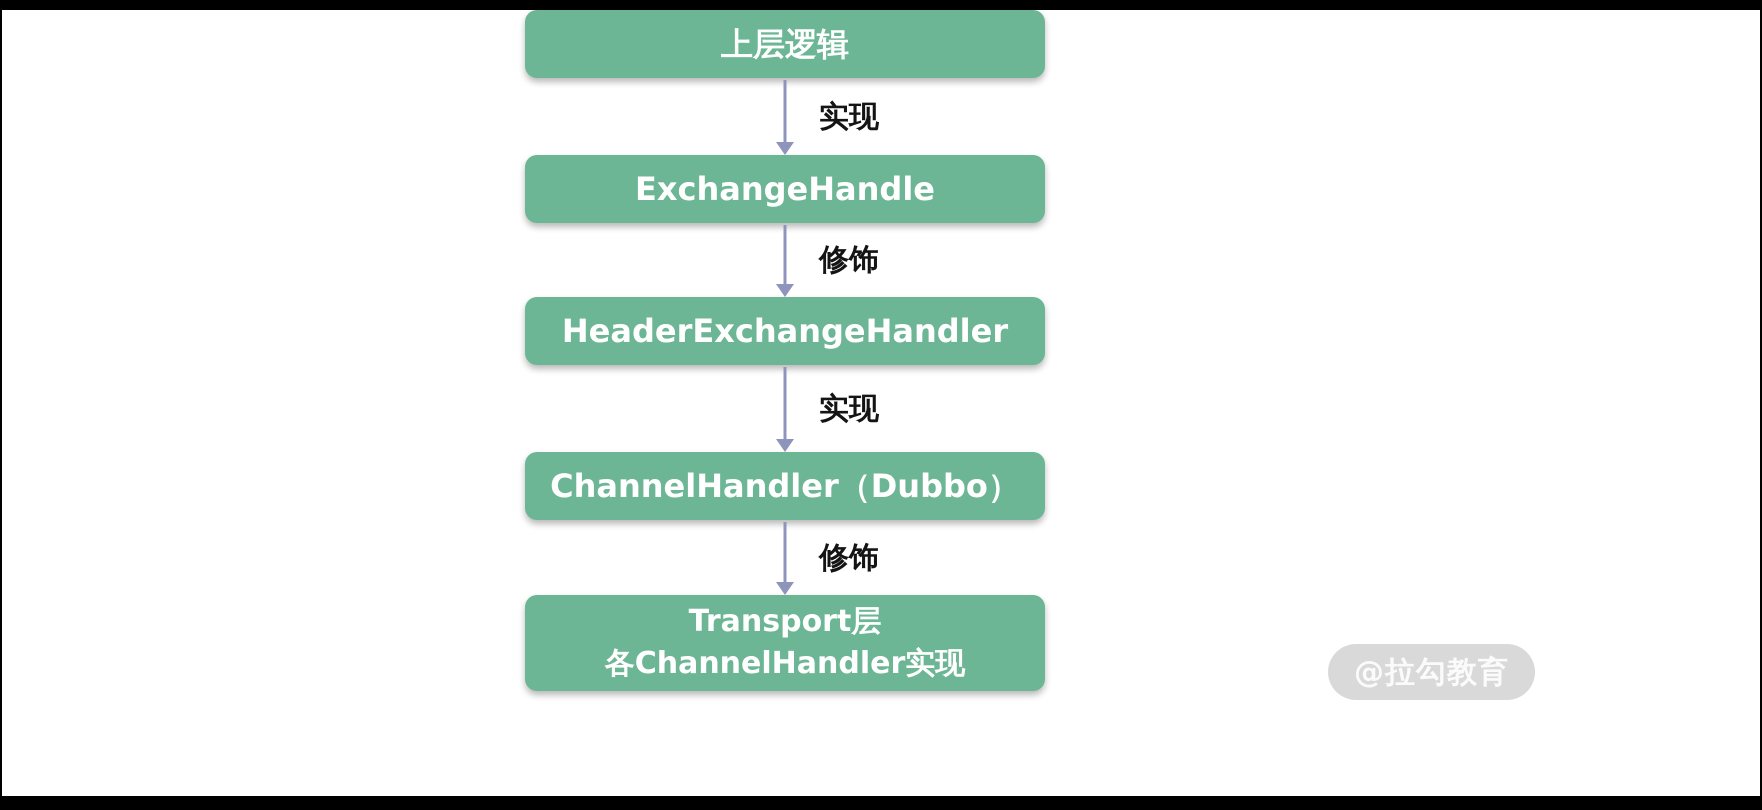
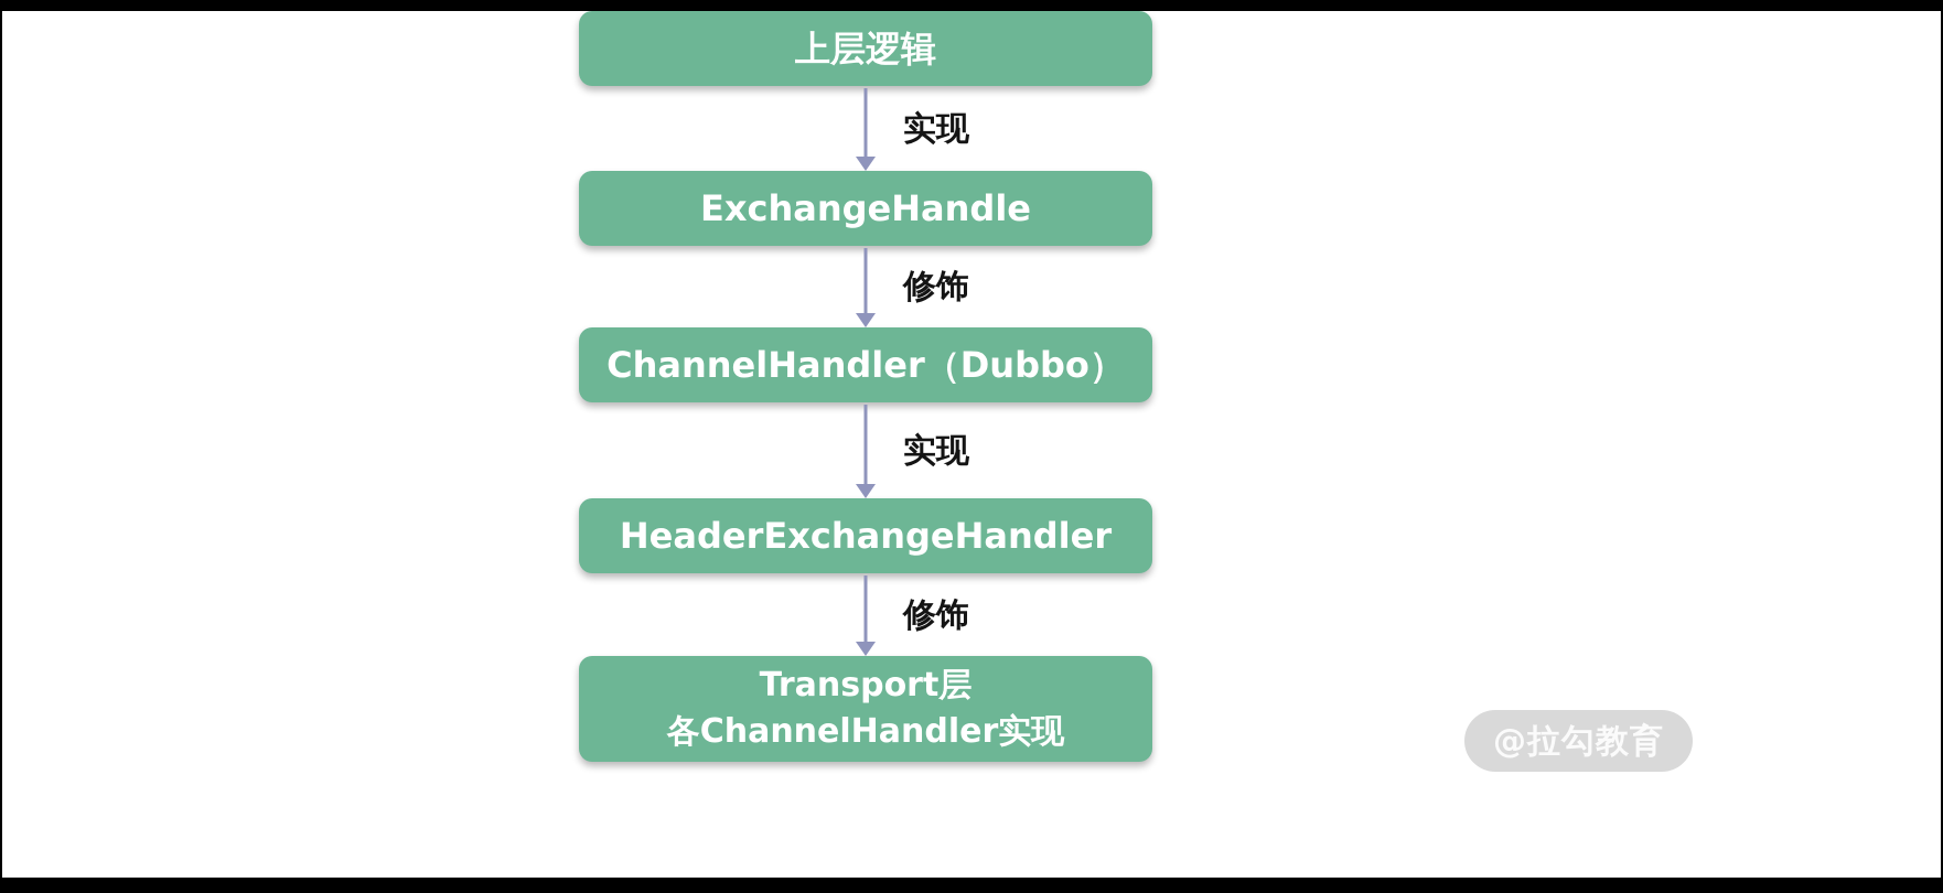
  上层逻辑
  实现
  ExchangeHandle
  修饰
- HeaderExchangeHandler
+ ChannelHandler（Dubbo）
  实现
- ChannelHandler（Dubbo）
+ HeaderExchangeHandler
  修饰
  Transport层
  各ChannelHandler实现
  @拉勾教育
